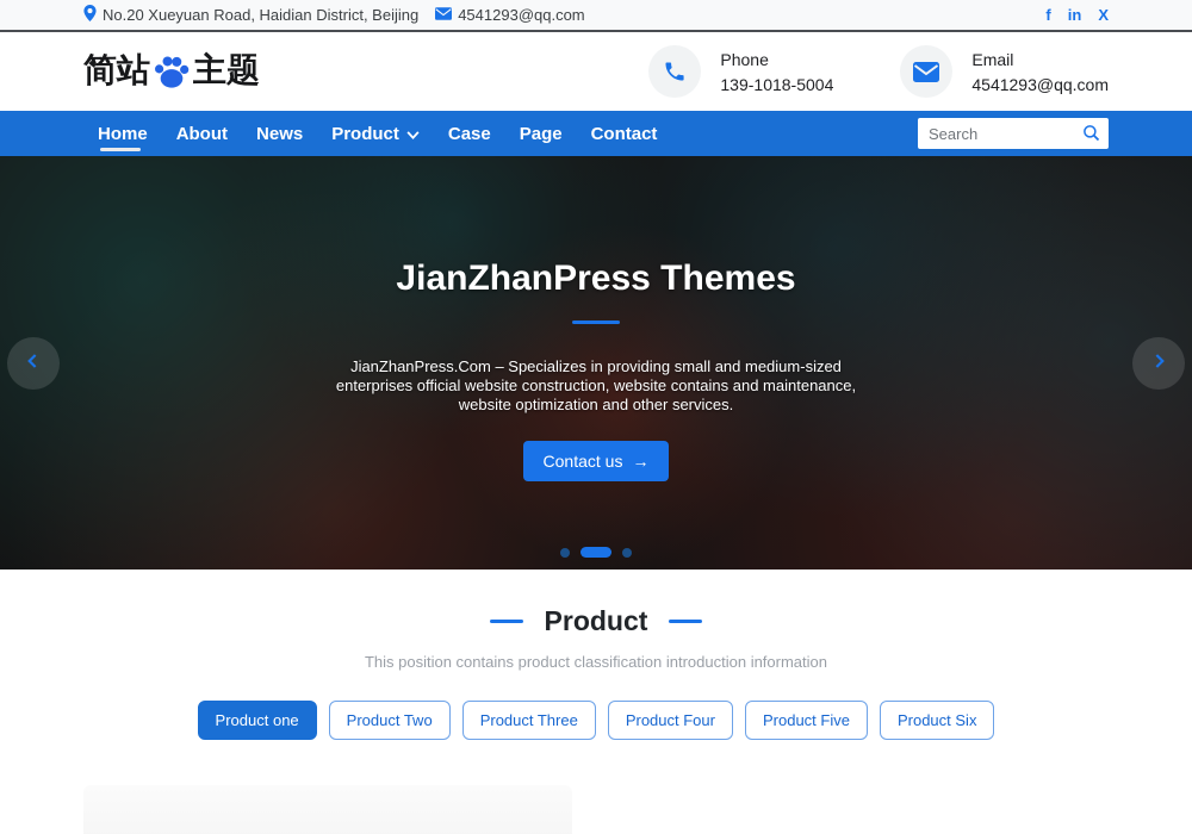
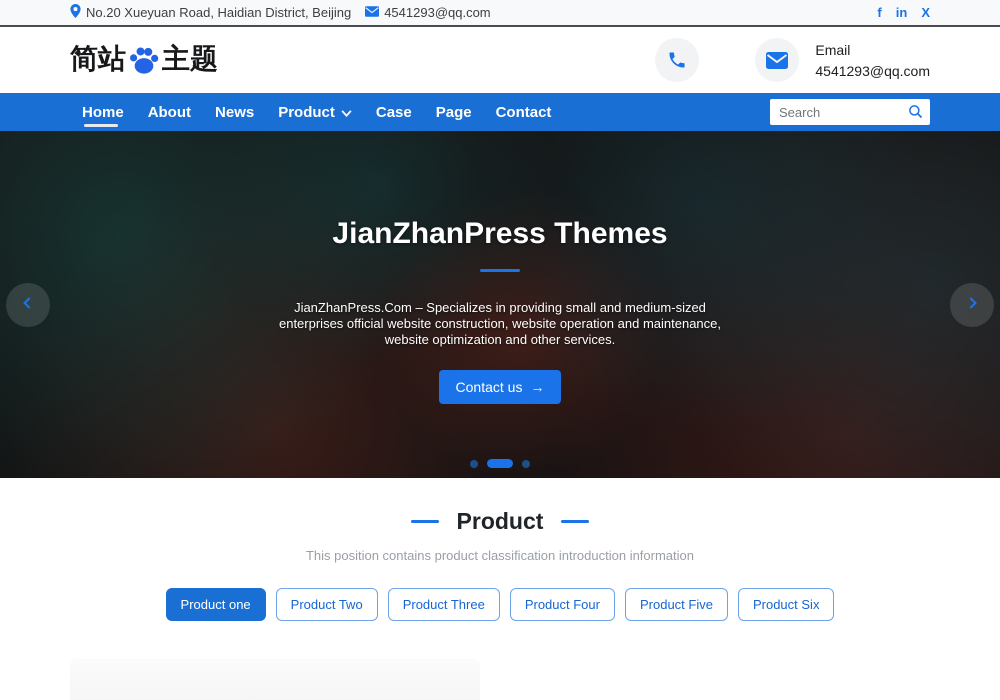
  No.20 Xueyuan Road, Haidian District, Beijing
  4541293@qq.com
  f
  in
  X
  简站
  主题
- Phone
- 139-1018-5004
  Email
  4541293@qq.com
  Home
  About
  News
  Product
  Case
  Page
  Contact
  Search
  JianZhanPress Themes
- JianZhanPress.Com – Specializes in providing small and medium-sized enterprises official website construction, website contains and maintenance, website optimization and other services.
+ JianZhanPress.Com – Specializes in providing small and medium-sized enterprises official website construction, website operation and maintenance, website optimization and other services.
  Contact us
  →
  Product
  This position contains product classification introduction information
  Product one
  Product Two
  Product Three
  Product Four
  Product Five
  Product Six
